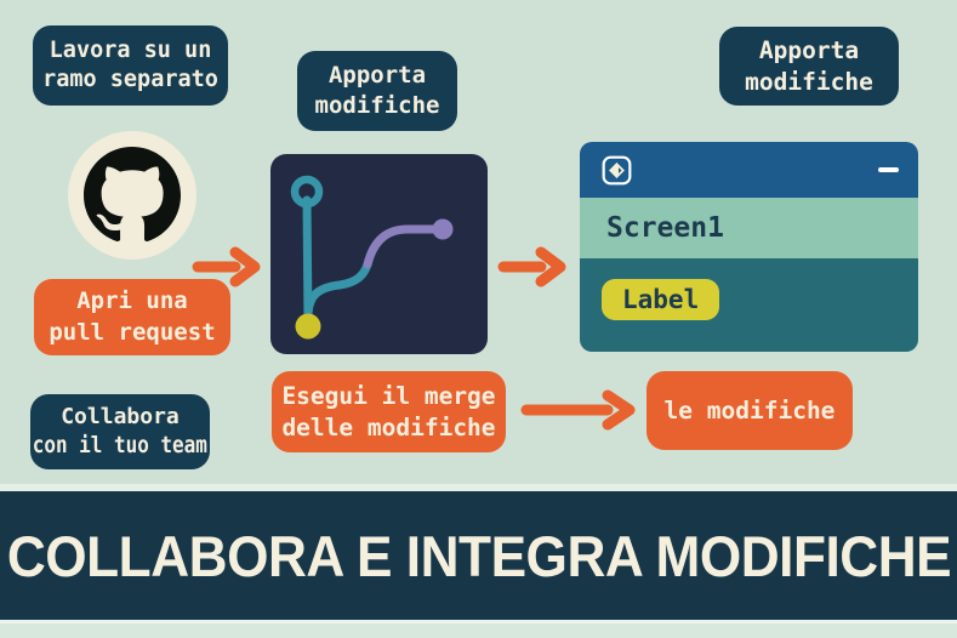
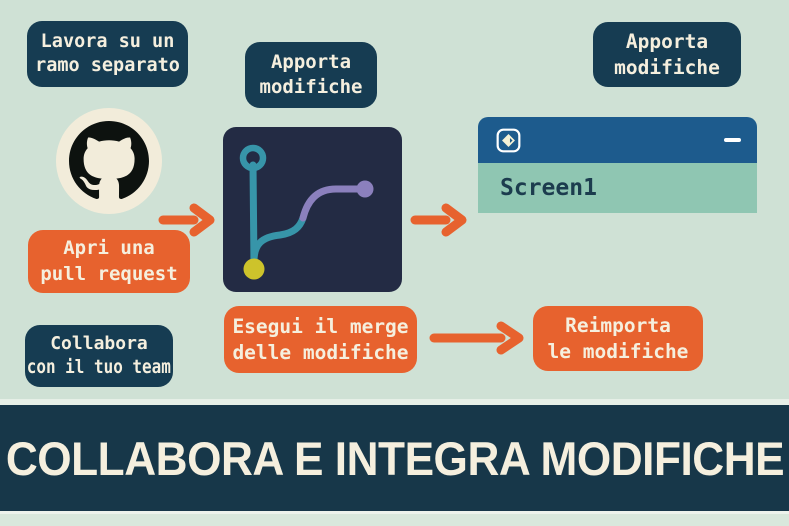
  Lavora su un
  ramo separato
  Apri una
  pull request
  Collabora
  con il tuo team
  Apporta
  modifiche
  Apporta
  modifiche
  Screen1
- Label
  Esegui il merge
  delle modifiche
+ Reimporta
  le modifiche
  COLLABORA E INTEGRA MODIFICHE
